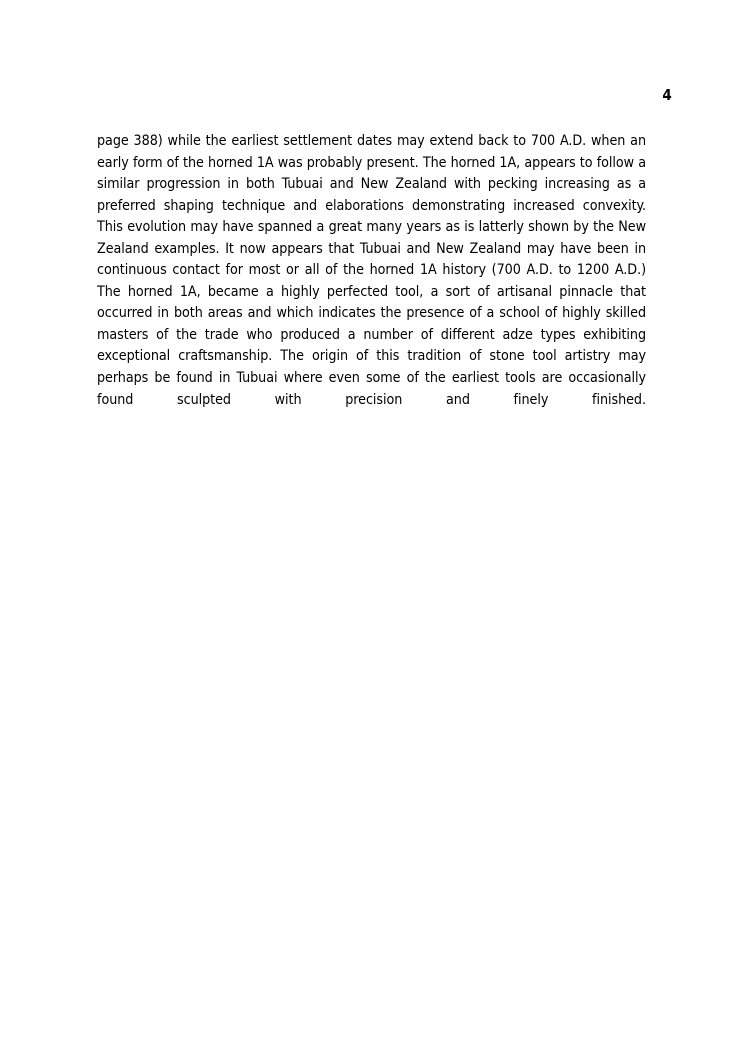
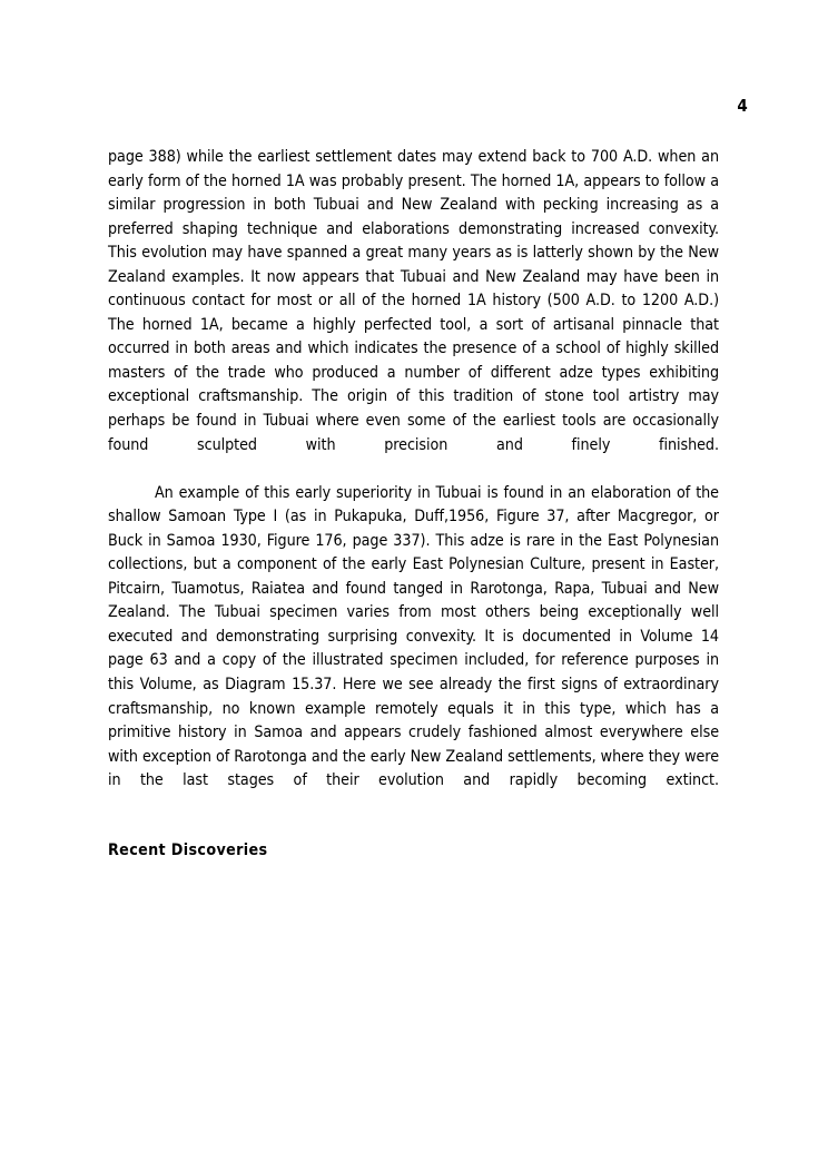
  4
- page 388) while the earliest settlement dates may extend back to 700 A.D. when an early form of the horned 1A was probably present. The horned 1A, appears to follow a similar progression in both Tubuai and New Zealand with pecking increasing as a preferred shaping technique and elaborations demonstrating increased convexity. This evolution may have spanned a great many years as is latterly shown by the New Zealand examples. It now appears that Tubuai and New Zealand may have been in continuous contact for most or all of the horned 1A history (700 A.D. to 1200 A.D.) The horned 1A, became a highly perfected tool, a sort of artisanal pinnacle that occurred in both areas and which indicates the presence of a school of highly skilled masters of the trade who produced a number of different adze types exhibiting exceptional craftsmanship. The origin of this tradition of stone tool artistry may perhaps be found in Tubuai where even some of the earliest tools are occasionally found sculpted with precision and finely finished.
+ page 388) while the earliest settlement dates may extend back to 700 A.D. when an early form of the horned 1A was probably present. The horned 1A, appears to follow a similar progression in both Tubuai and New Zealand with pecking increasing as a preferred shaping technique and elaborations demonstrating increased convexity. This evolution may have spanned a great many years as is latterly shown by the New Zealand examples. It now appears that Tubuai and New Zealand may have been in continuous contact for most or all of the horned 1A history (500 A.D. to 1200 A.D.) The horned 1A, became a highly perfected tool, a sort of artisanal pinnacle that occurred in both areas and which indicates the presence of a school of highly skilled masters of the trade who produced a number of different adze types exhibiting exceptional craftsmanship. The origin of this tradition of stone tool artistry may perhaps be found in Tubuai where even some of the earliest tools are occasionally found sculpted with precision and finely finished.
+ An example of this early superiority in Tubuai is found in an elaboration of the shallow Samoan Type I (as in Pukapuka, Duff,1956, Figure 37, after Macgregor, or Buck in Samoa 1930, Figure 176, page 337). This adze is rare in the East Polynesian collections, but a component of the early East Polynesian Culture, present in Easter, Pitcairn, Tuamotus, Raiatea and found tanged in Rarotonga, Rapa, Tubuai and New Zealand. The Tubuai specimen varies from most others being exceptionally well executed and demonstrating surprising convexity. It is documented in Volume 14 page 63 and a copy of the illustrated specimen included, for reference purposes in this Volume, as Diagram 15.37. Here we see already the first signs of extraordinary craftsmanship, no known example remotely equals it in this type, which has a primitive history in Samoa and appears crudely fashioned almost everywhere else with exception of Rarotonga and the early New Zealand settlements, where they were in the last stages of their evolution and rapidly becoming extinct.
+ Recent Discoveries
